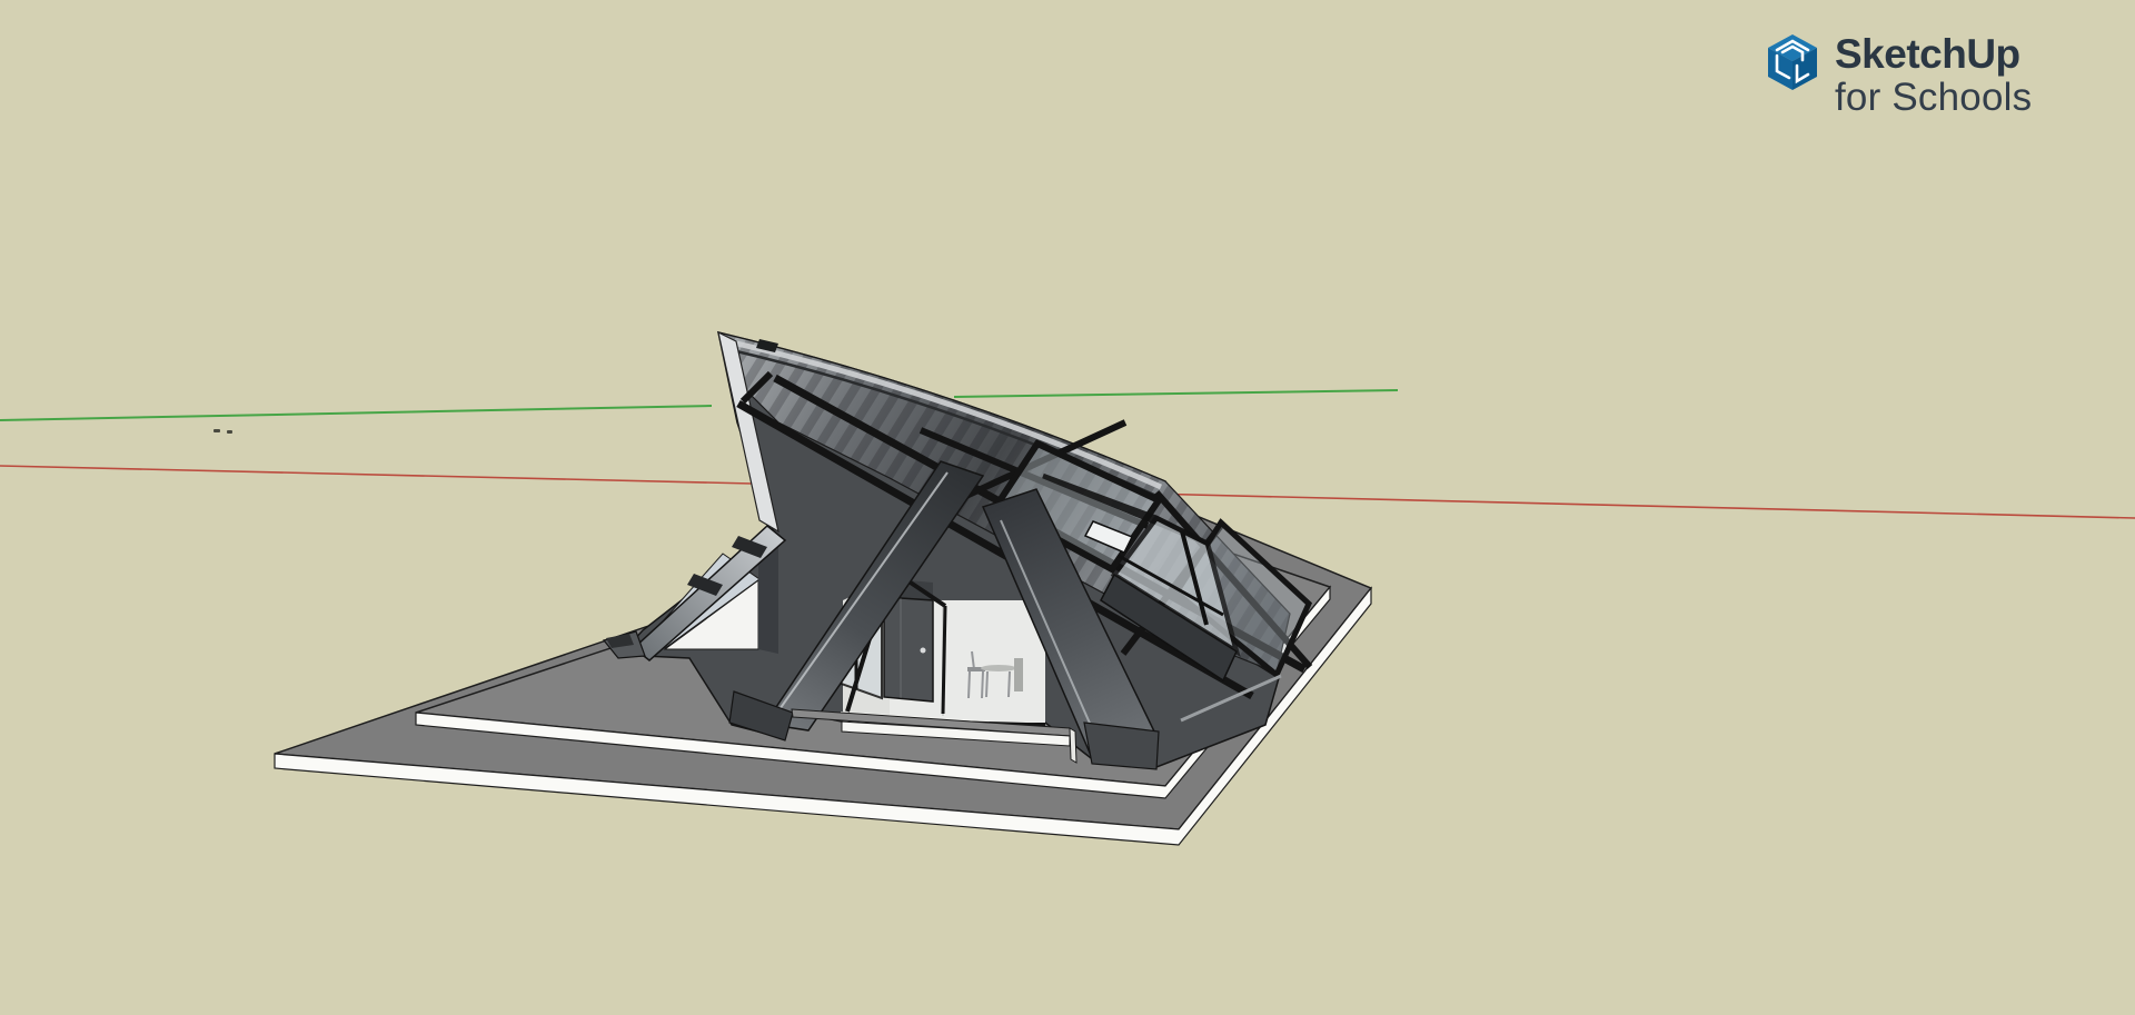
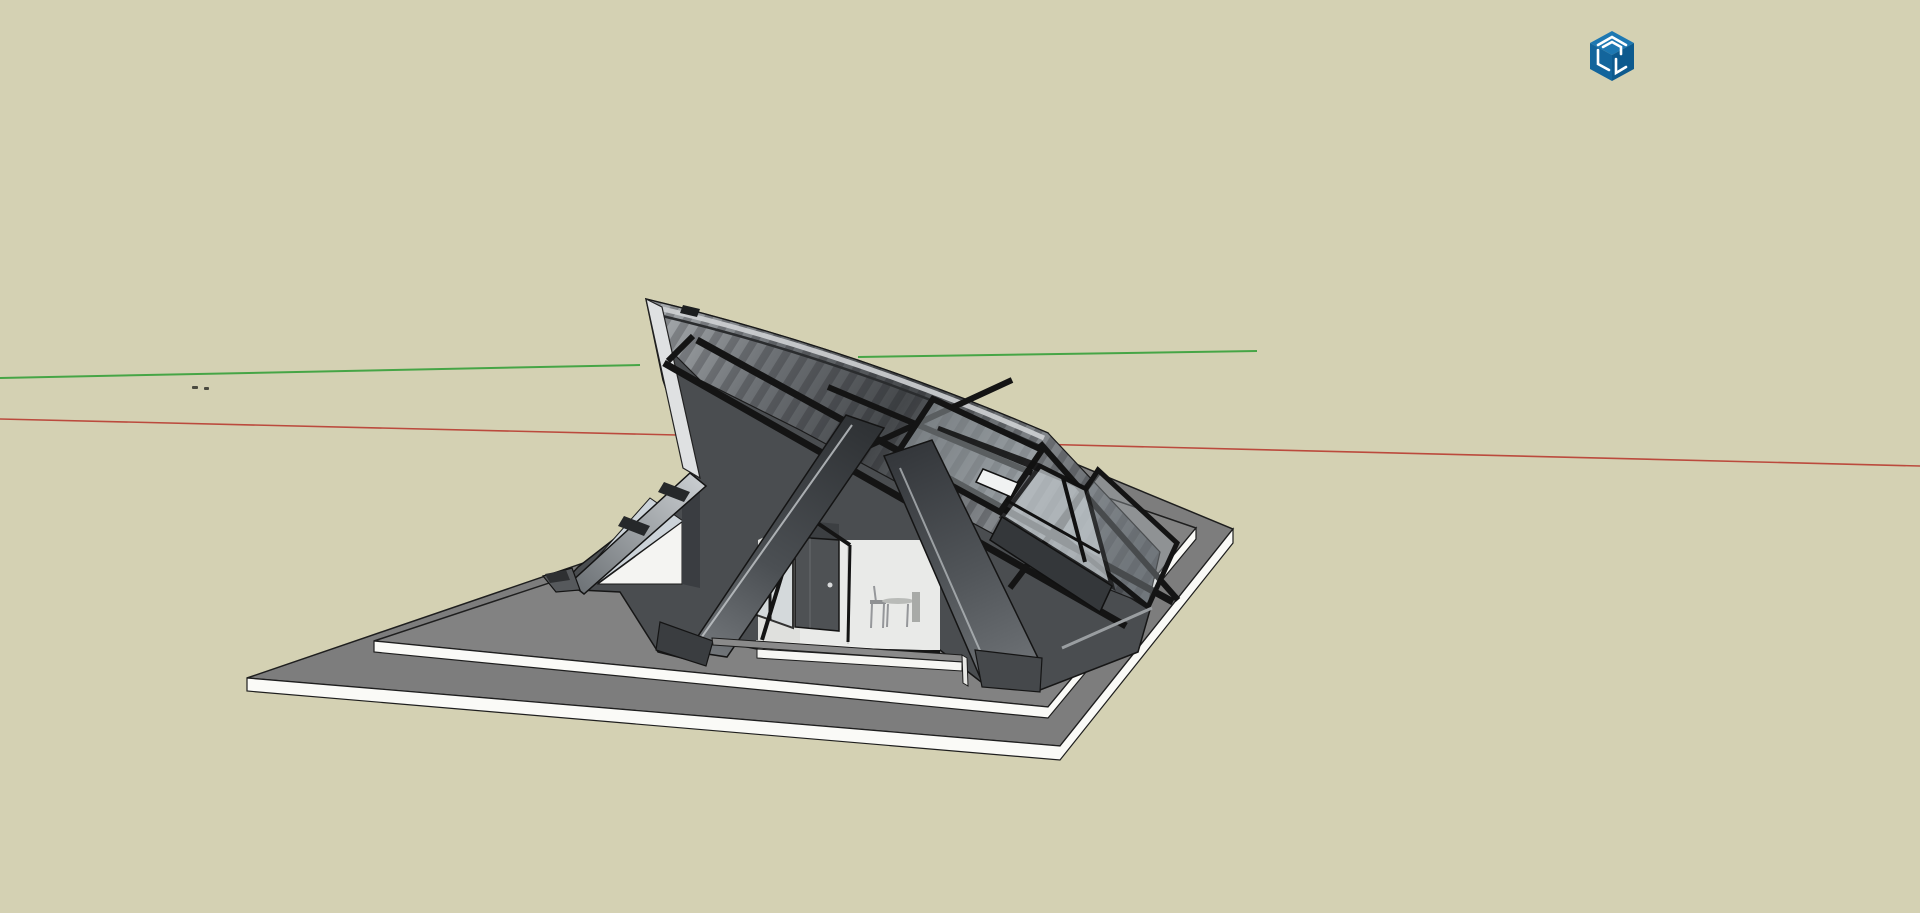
- SketchUp
- for Schools
